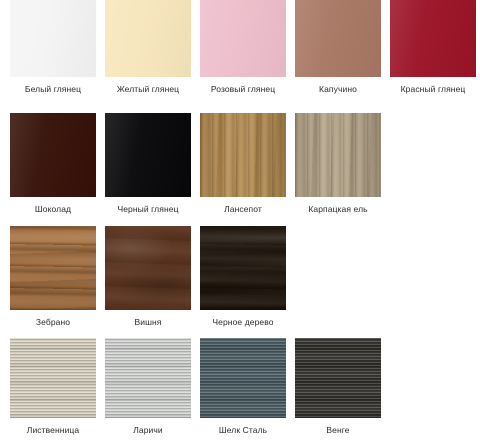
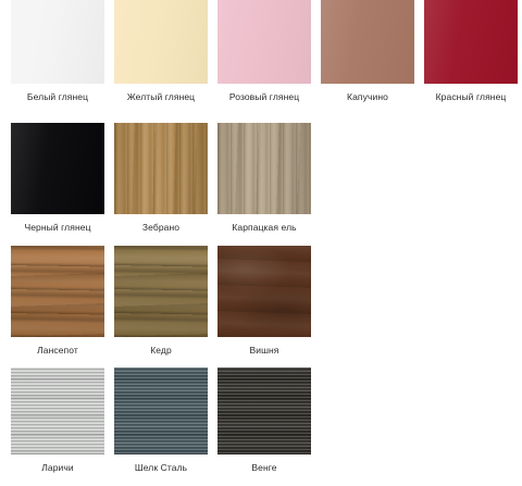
  Белый глянец
  Желтый глянец
  Розовый глянец
  Капучино
  Красный глянец
- Шоколад
  Черный глянец
- Лансепот
+ Зебрано
  Карпацкая ель
- Зебрано
+ Лансепот
+ Кедр
  Вишня
- Черное дерево
- Лиственница
  Ларичи
  Шелк Сталь
  Венге
